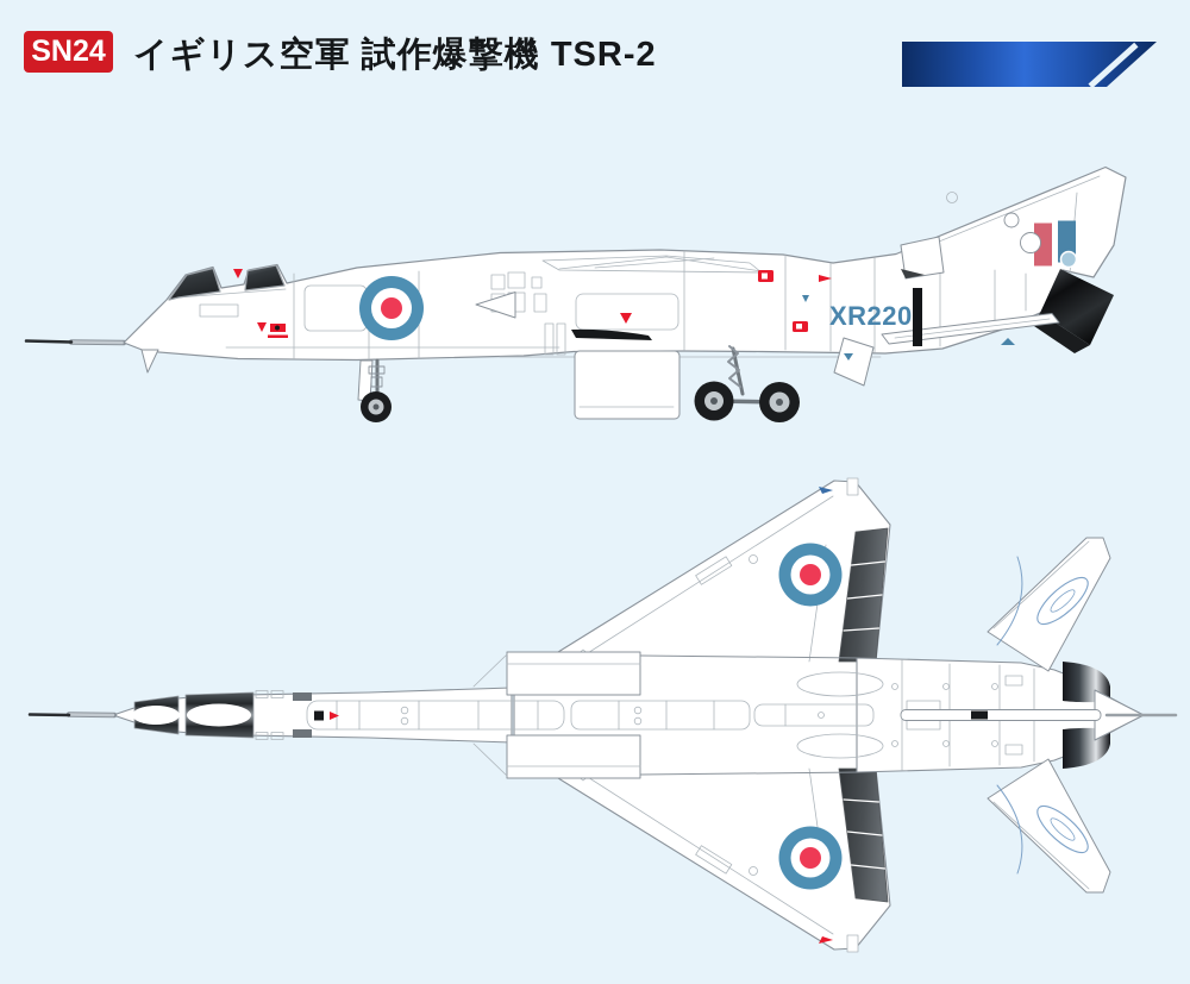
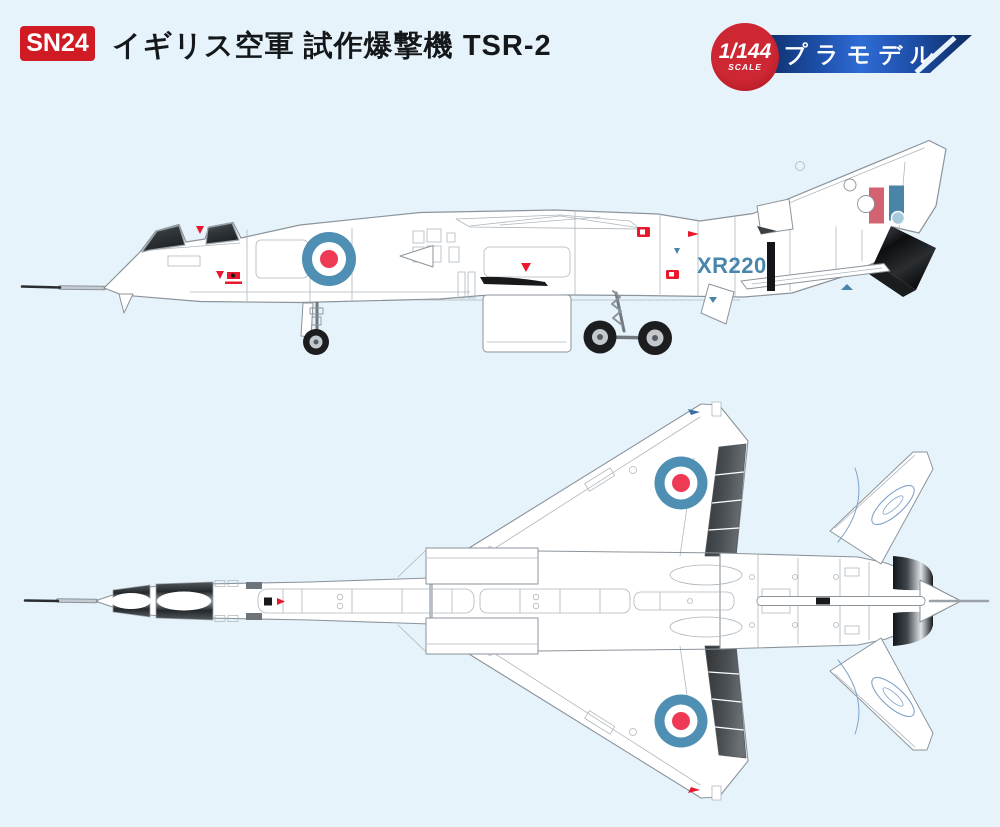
  SN24
  イギリス空軍 試作爆撃機 TSR-2
+ プラモデル
+ 1/144
+ SCALE
  XR220
